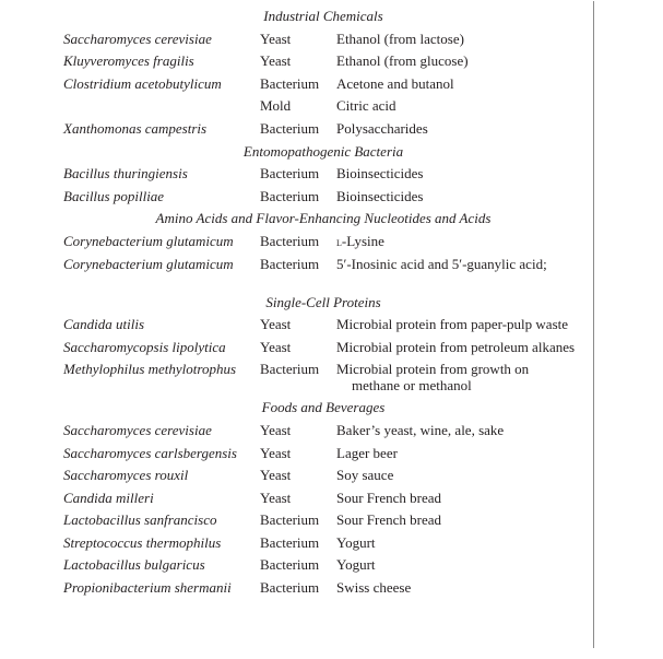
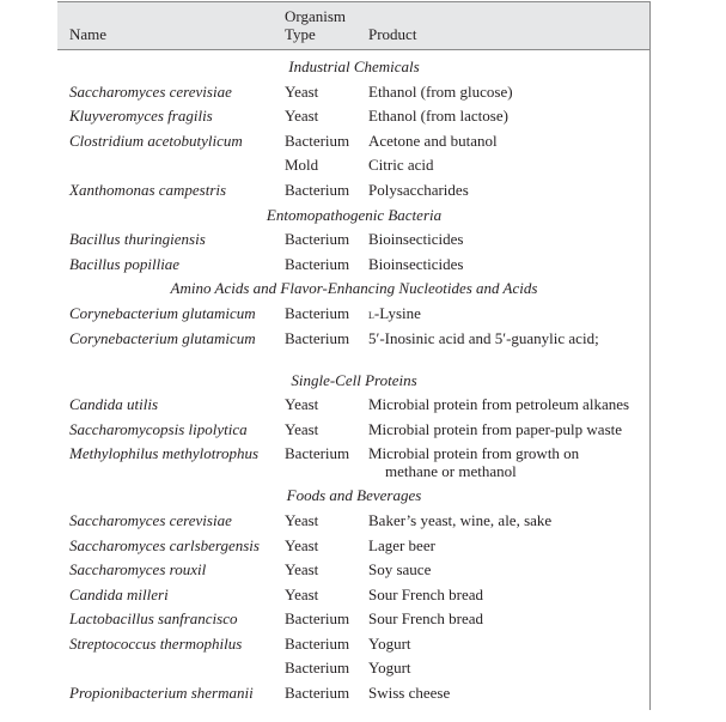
+ Name
+ Organism
+ Type
+ Product
  Industrial Chemicals
  Saccharomyces cerevisiae
  Yeast
- Ethanol (from lactose)
+ Ethanol (from glucose)
  Kluyveromyces fragilis
  Yeast
- Ethanol (from glucose)
+ Ethanol (from lactose)
  Clostridium acetobutylicum
  Bacterium
  Acetone and butanol
  Mold
  Citric acid
  Xanthomonas campestris
  Bacterium
  Polysaccharides
  Entomopathogenic Bacteria
  Bacillus thuringiensis
  Bacterium
  Bioinsecticides
  Bacillus popilliae
  Bacterium
  Bioinsecticides
  Amino Acids and Flavor-Enhancing Nucleotides and Acids
  Corynebacterium glutamicum
  Bacterium
  l-Lysine
  Corynebacterium glutamicum
  Bacterium
  5′-Inosinic acid and 5′-guanylic acid;
  Single-Cell Proteins
  Candida utilis
  Yeast
- Microbial protein from paper-pulp waste
+ Microbial protein from petroleum alkanes
  Saccharomycopsis lipolytica
  Yeast
- Microbial protein from petroleum alkanes
+ Microbial protein from paper-pulp waste
  Methylophilus methylotrophus
  Bacterium
  Microbial protein from growth on
  methane or methanol
  Foods and Beverages
  Saccharomyces cerevisiae
  Yeast
  Baker’s yeast, wine, ale, sake
  Saccharomyces carlsbergensis
  Yeast
  Lager beer
  Saccharomyces rouxil
  Yeast
  Soy sauce
  Candida milleri
  Yeast
  Sour French bread
  Lactobacillus sanfrancisco
  Bacterium
  Sour French bread
  Streptococcus thermophilus
  Bacterium
  Yogurt
- Lactobacillus bulgaricus
  Bacterium
  Yogurt
  Propionibacterium shermanii
  Bacterium
  Swiss cheese
